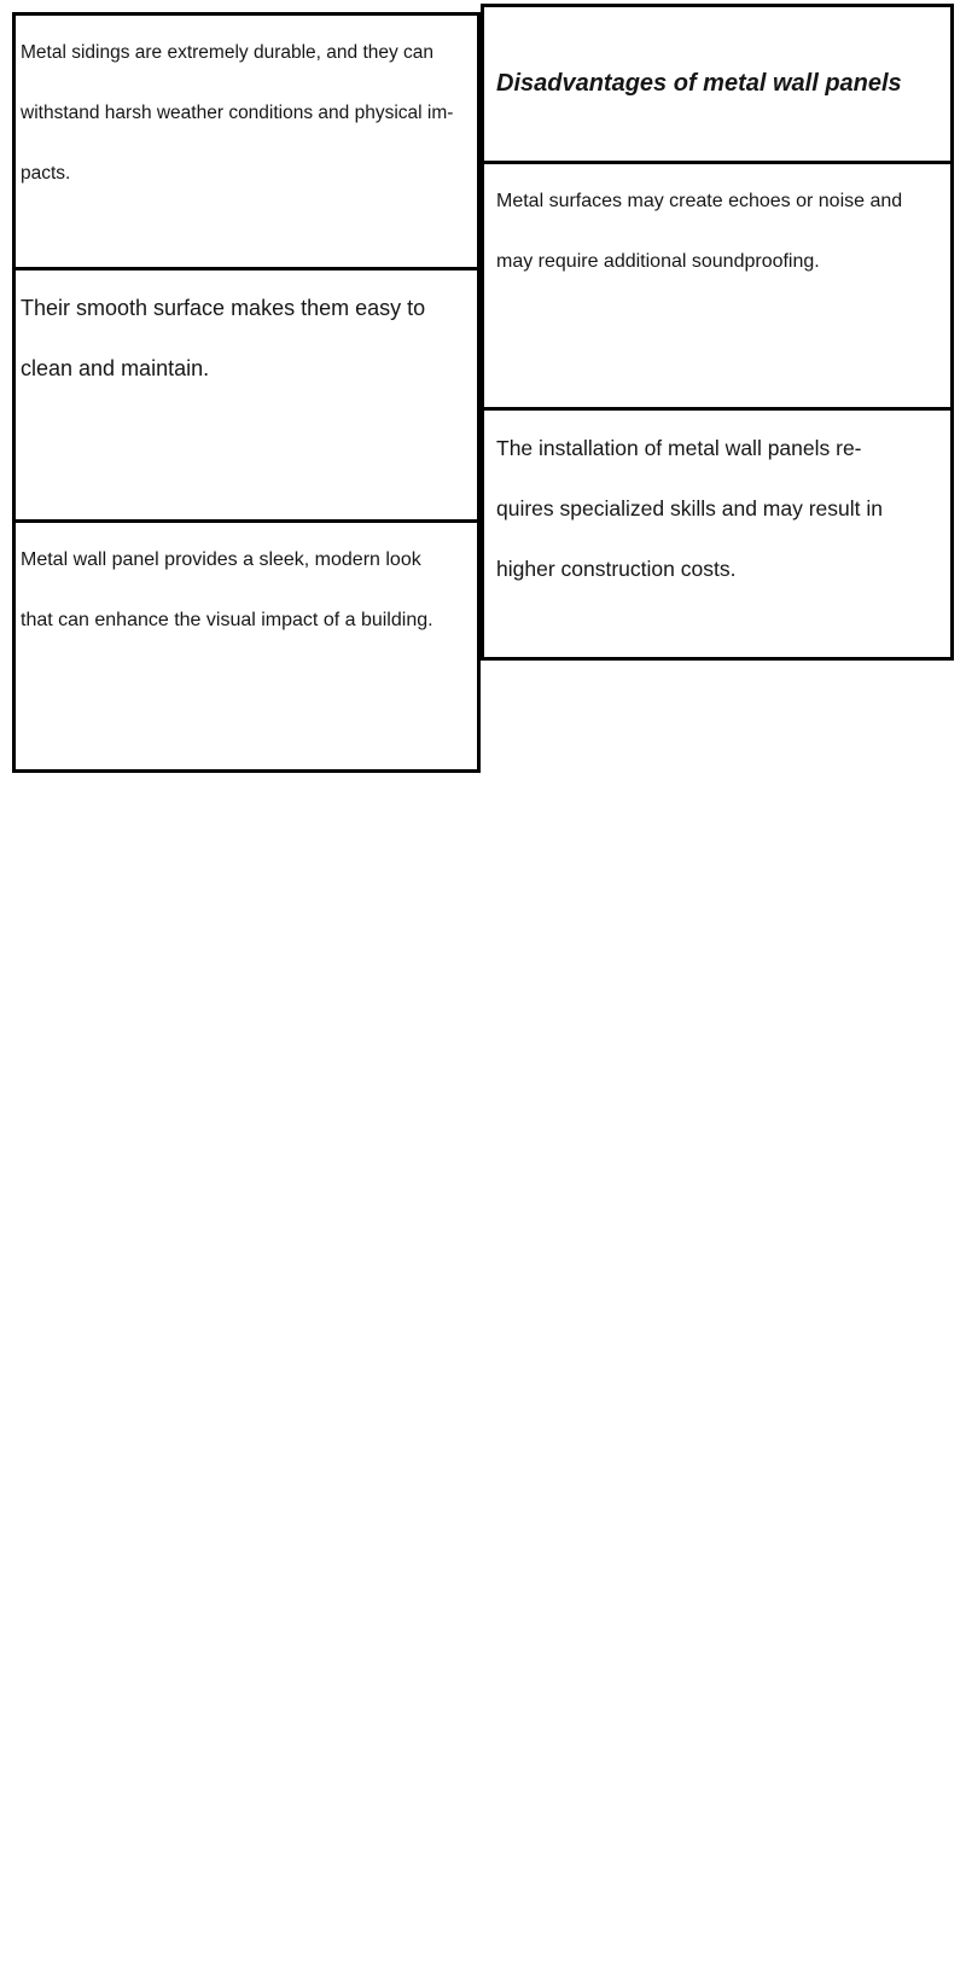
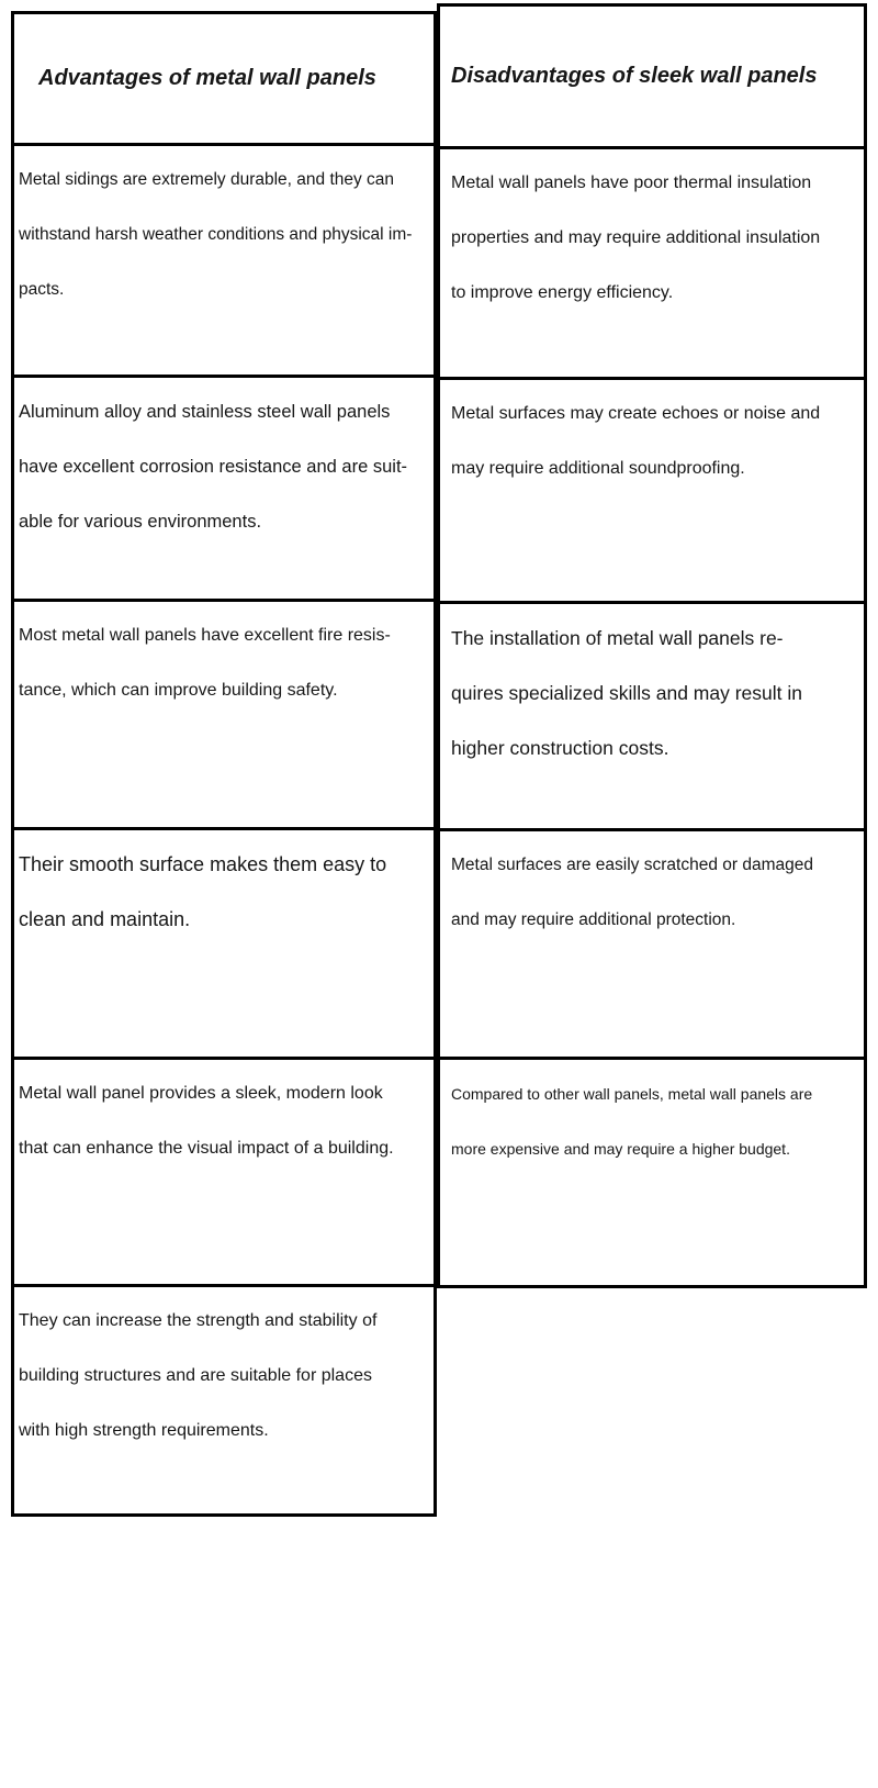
+ Advantages of metal wall panels
  Metal sidings are extremely durable, and they can
  withstand harsh weather conditions and physical im-
  pacts.
+ Aluminum alloy and stainless steel wall panels
+ have excellent corrosion resistance and are suit-
+ able for various environments.
+ Most metal wall panels have excellent fire resis-
+ tance, which can improve building safety.
  Their smooth surface makes them easy to
  clean and maintain.
  Metal wall panel provides a sleek, modern look
  that can enhance the visual impact of a building.
+ They can increase the strength and stability of
+ building structures and are suitable for places
+ with high strength requirements.
- Disadvantages of metal wall panels
+ Disadvantages of sleek wall panels
+ Metal wall panels have poor thermal insulation
+ properties and may require additional insulation
+ to improve energy efficiency.
  Metal surfaces may create echoes or noise and
  may require additional soundproofing.
  The installation of metal wall panels re-
  quires specialized skills and may result in
  higher construction costs.
+ Metal surfaces are easily scratched or damaged
+ and may require additional protection.
+ Compared to other wall panels, metal wall panels are
+ more expensive and may require a higher budget.
